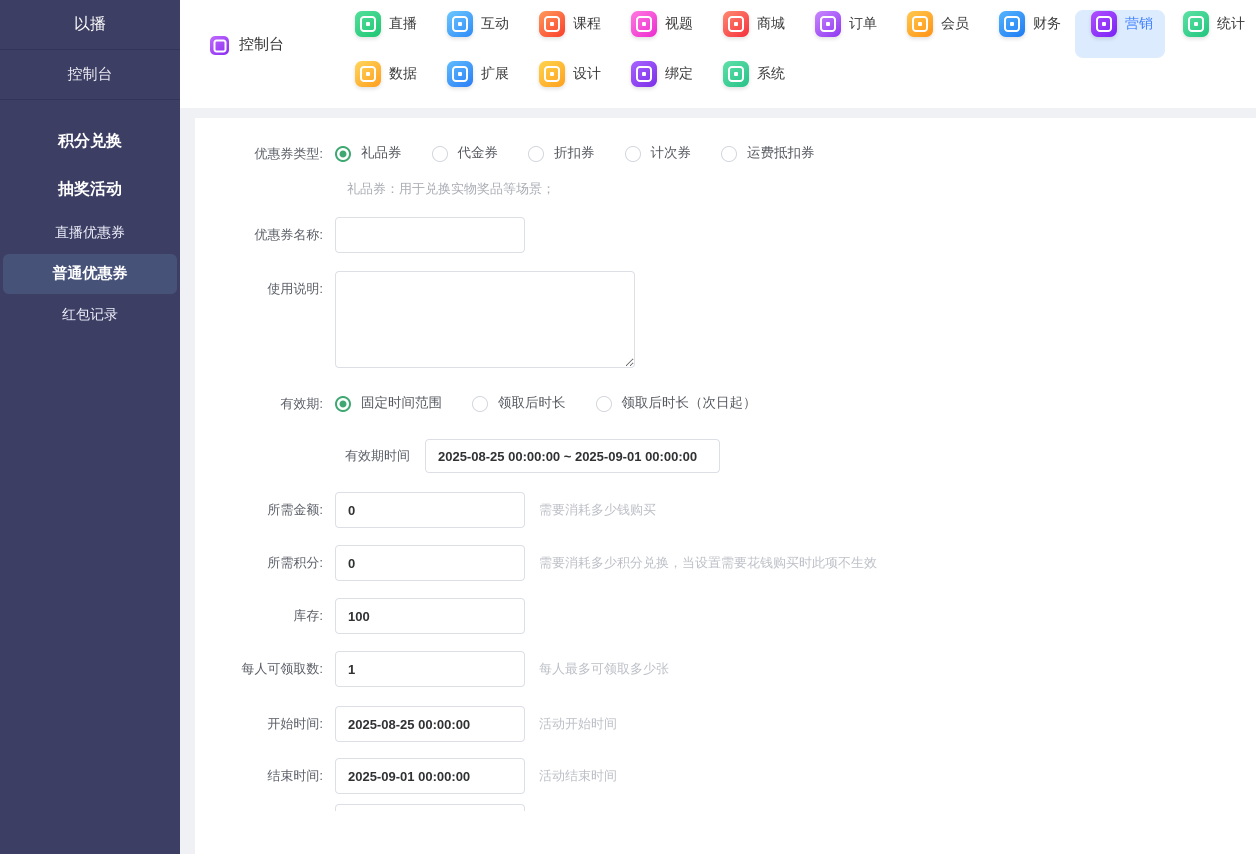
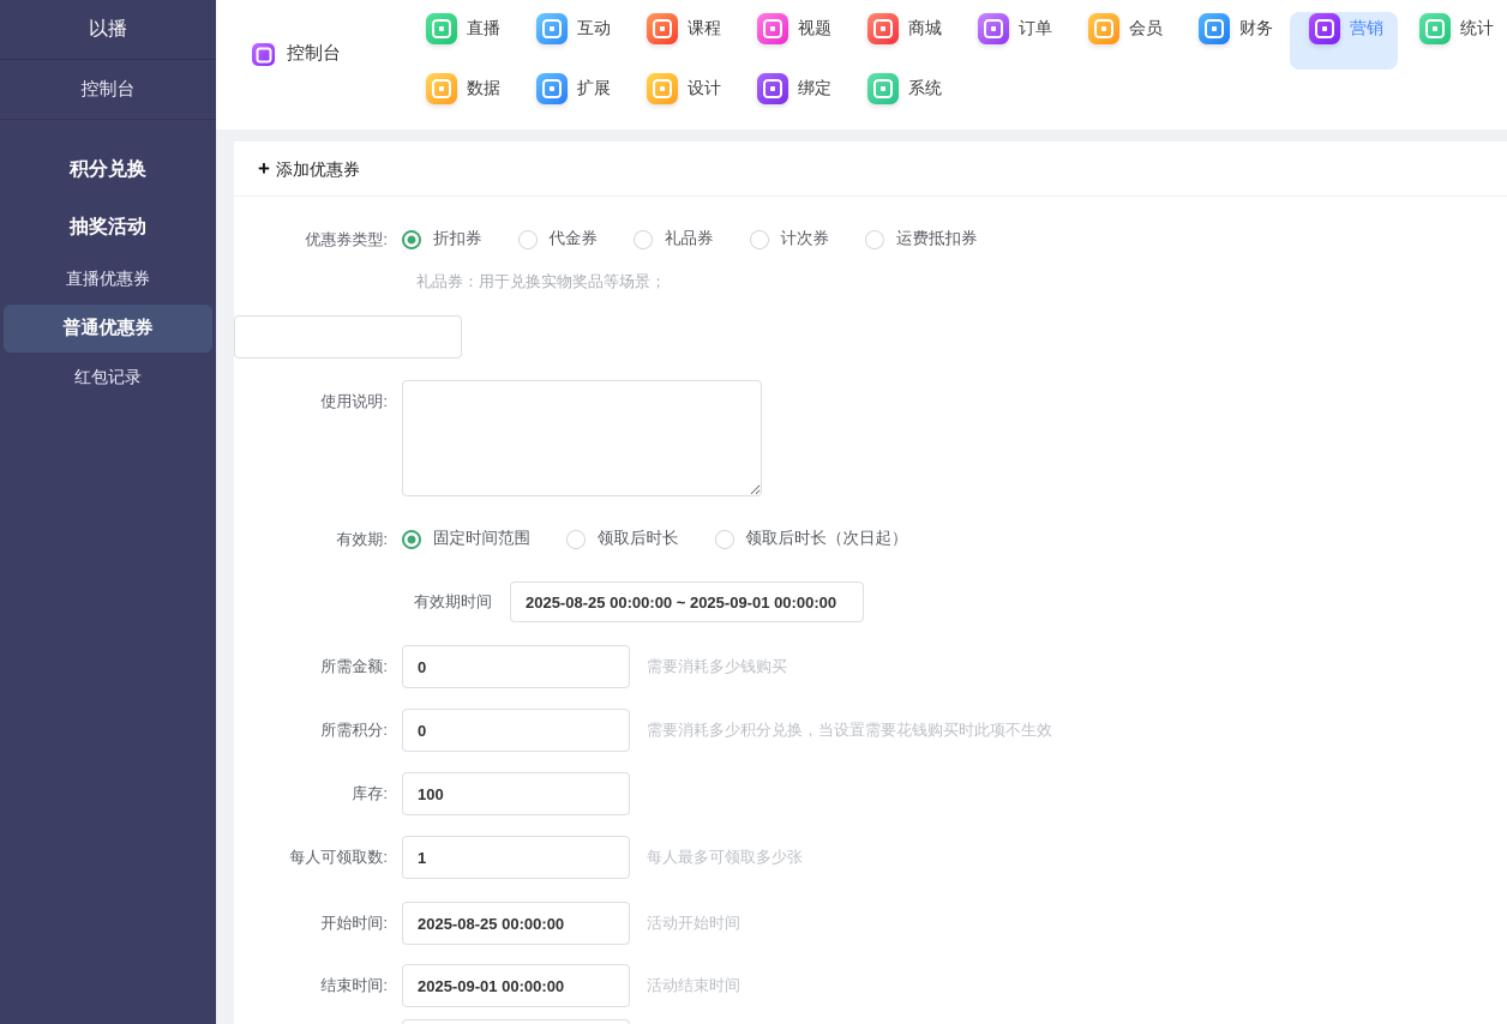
  以播
  控制台
  积分兑换
  抽奖活动
  直播优惠券
  普通优惠券
  红包记录
  控制台
  直播
  互动
  课程
  视题
  商城
  订单
  会员
  财务
  营销
  统计
  数据
  扩展
  设计
  绑定
  系统
+ +
+ 添加优惠券
  优惠券类型:
- 礼品券
+ 折扣券
  代金券
- 折扣券
+ 礼品券
  计次券
  运费抵扣券
  礼品券：用于兑换实物奖品等场景；
- 优惠券名称:
  使用说明:
  有效期:
  固定时间范围
  领取后时长
  领取后时长（次日起）
  有效期时间
  2025-08-25 00:00:00 ~ 2025-09-01 00:00:00
  所需金额:
  0
  需要消耗多少钱购买
  所需积分:
  0
  需要消耗多少积分兑换，当设置需要花钱购买时此项不生效
  库存:
  100
  每人可领取数:
  1
  每人最多可领取多少张
  开始时间:
  2025-08-25 00:00:00
  活动开始时间
  结束时间:
  2025-09-01 00:00:00
  活动结束时间
